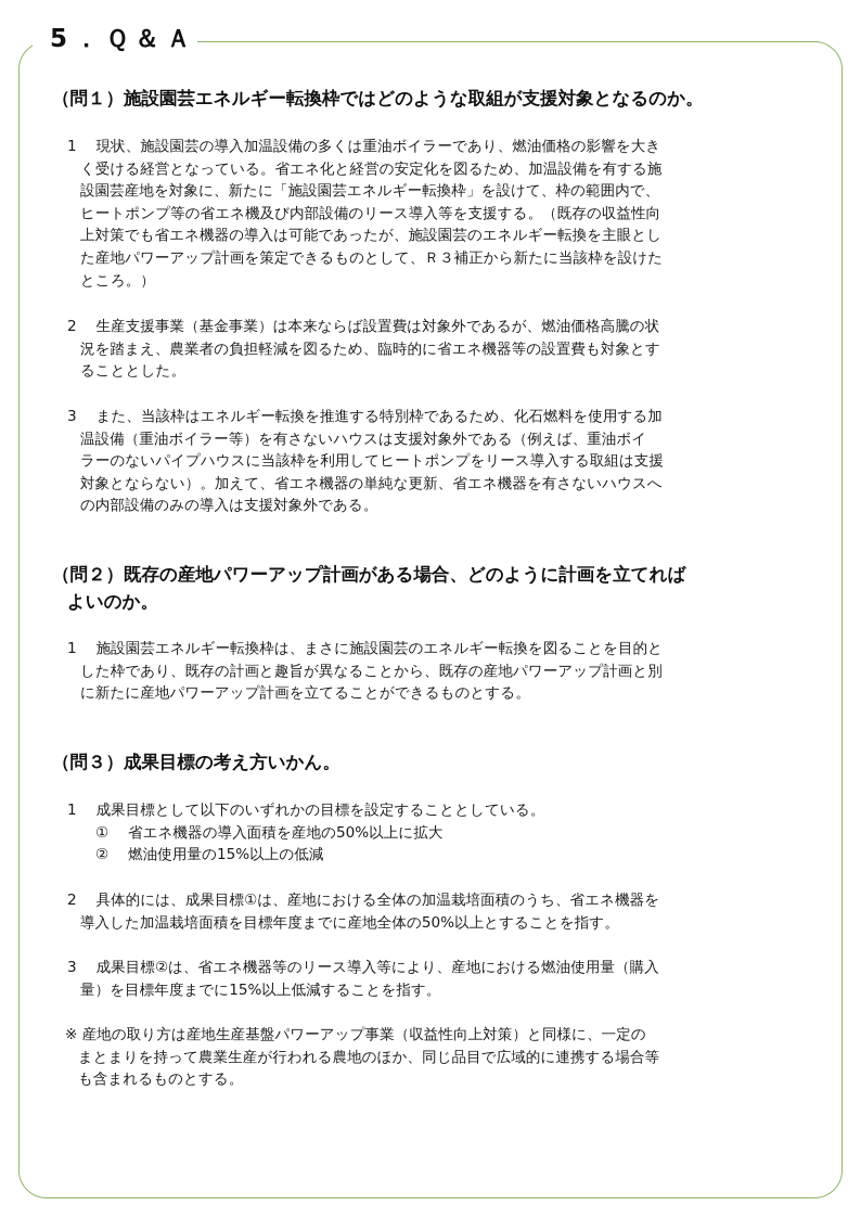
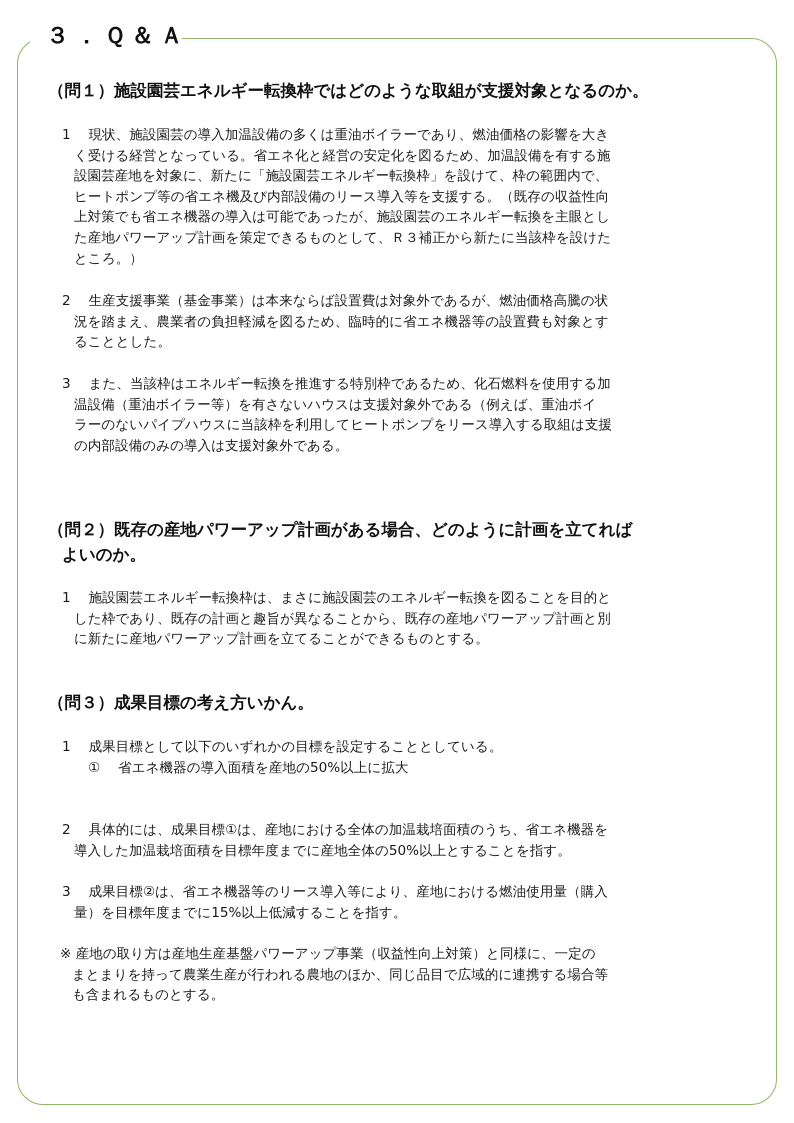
- 5．Ｑ＆Ａ
+ ３．Ｑ＆Ａ
  （問１）施設園芸エネルギー転換枠ではどのような取組が支援対象となるのか。
  1 現状、施設園芸の導入加温設備の多くは重油ボイラーであり、燃油価格の影響を大き
  く受ける経営となっている。省エネ化と経営の安定化を図るため、加温設備を有する施
  設園芸産地を対象に、新たに「施設園芸エネルギー転換枠」を設けて、枠の範囲内で、
  ヒートポンプ等の省エネ機及び内部設備のリース導入等を支援する。（既存の収益性向
  上対策でも省エネ機器の導入は可能であったが、施設園芸のエネルギー転換を主眼とし
  た産地パワーアップ計画を策定できるものとして、Ｒ３補正から新たに当該枠を設けた
  ところ。）
  2 生産支援事業（基金事業）は本来ならば設置費は対象外であるが、燃油価格高騰の状
  況を踏まえ、農業者の負担軽減を図るため、臨時的に省エネ機器等の設置費も対象とす
  ることとした。
  3 また、当該枠はエネルギー転換を推進する特別枠であるため、化石燃料を使用する加
  温設備（重油ボイラー等）を有さないハウスは支援対象外である（例えば、重油ボイ
  ラーのないパイプハウスに当該枠を利用してヒートポンプをリース導入する取組は支援
- 対象とならない）。加えて、省エネ機器の単純な更新、省エネ機器を有さないハウスへ
  の内部設備のみの導入は支援対象外である。
  （問２）既存の産地パワーアップ計画がある場合、どのように計画を立てれば
  よいのか。
  1 施設園芸エネルギー転換枠は、まさに施設園芸のエネルギー転換を図ることを目的と
  した枠であり、既存の計画と趣旨が異なることから、既存の産地パワーアップ計画と別
  に新たに産地パワーアップ計画を立てることができるものとする。
  （問３）成果目標の考え方いかん。
  1 成果目標として以下のいずれかの目標を設定することとしている。
  ① 省エネ機器の導入面積を産地の50%以上に拡大
- ② 燃油使用量の15%以上の低減
  2 具体的には、成果目標①は、産地における全体の加温栽培面積のうち、省エネ機器を
  導入した加温栽培面積を目標年度までに産地全体の50%以上とすることを指す。
  3 成果目標②は、省エネ機器等のリース導入等により、産地における燃油使用量（購入
  量）を目標年度までに15%以上低減することを指す。
  ※ 産地の取り方は産地生産基盤パワーアップ事業（収益性向上対策）と同様に、一定の
  まとまりを持って農業生産が行われる農地のほか、同じ品目で広域的に連携する場合等
  も含まれるものとする。
